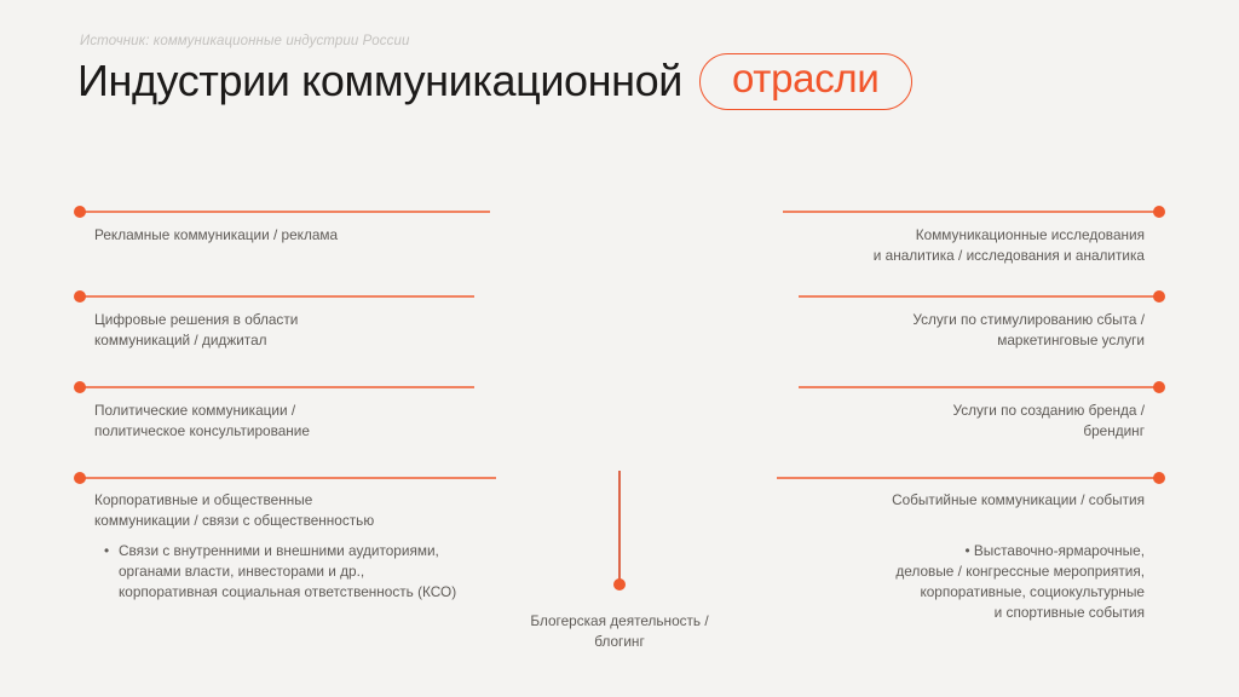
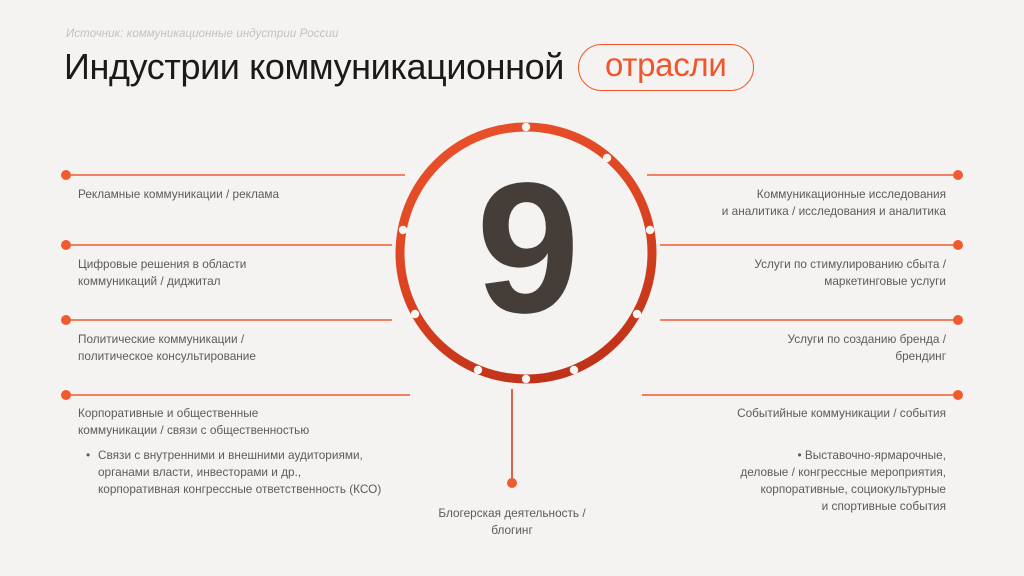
  Источник: коммуникационные индустрии России
  Индустрии коммуникационной
  отрасли
+ 9
  Рекламные коммуникации / реклама
  Цифровые решения в области
  коммуникаций / диджитал
  Политические коммуникации /
  политическое консультирование
  Корпоративные и общественные
  коммуникации / связи с общественностью
- Связи с внутренними и внешними аудиториями, органами власти, инвесторами и др., корпоративная социальная ответственность (КСО)
+ Связи с внутренними и внешними аудиториями, органами власти, инвесторами и др., корпоративная конгрессные ответственность (КСО)
  Коммуникационные исследования
  и аналитика / исследования и аналитика
  Услуги по стимулированию сбыта /
  маркетинговые услуги
  Услуги по созданию бренда /
  брендинг
  Событийные коммуникации / события
  • Выставочно-ярмарочные,
  деловые / конгрессные мероприятия,
  корпоративные, социокультурные
  и спортивные события
  Блогерская деятельность /
  блогинг
